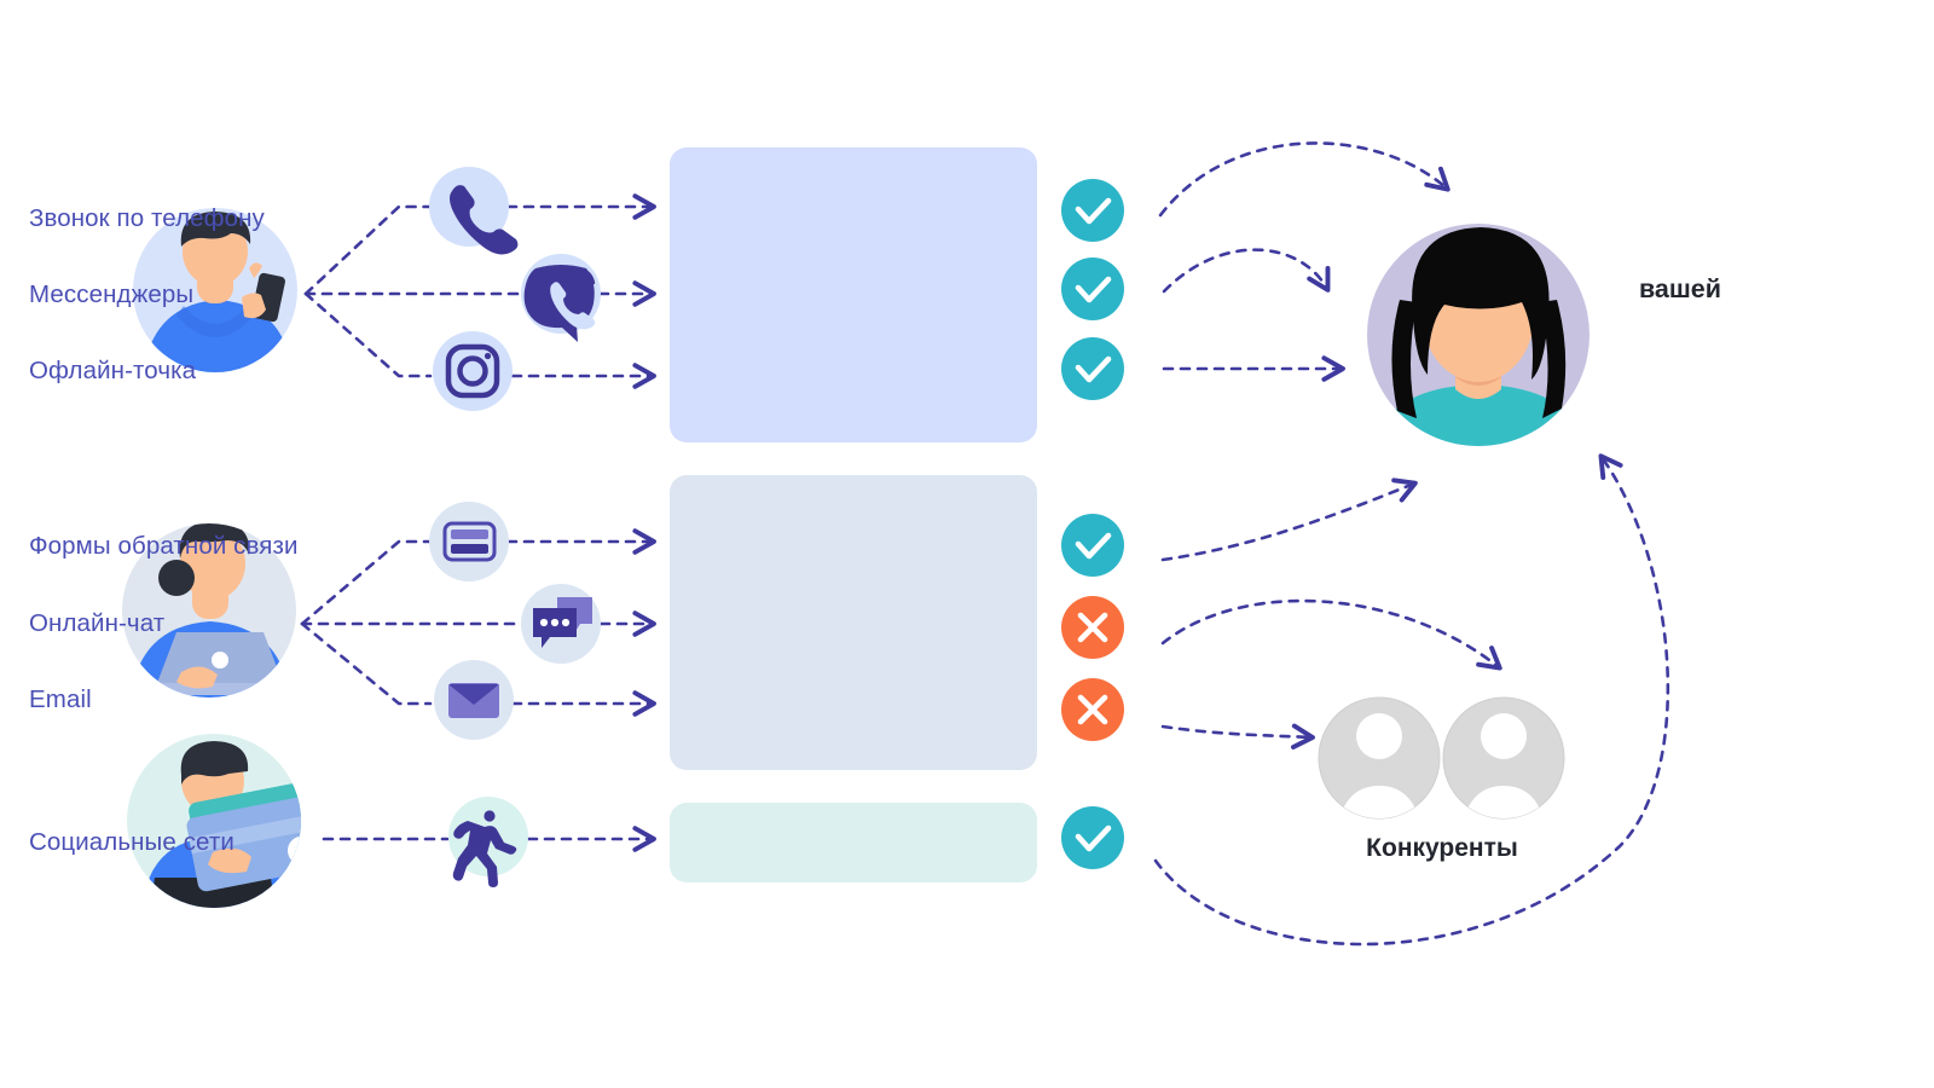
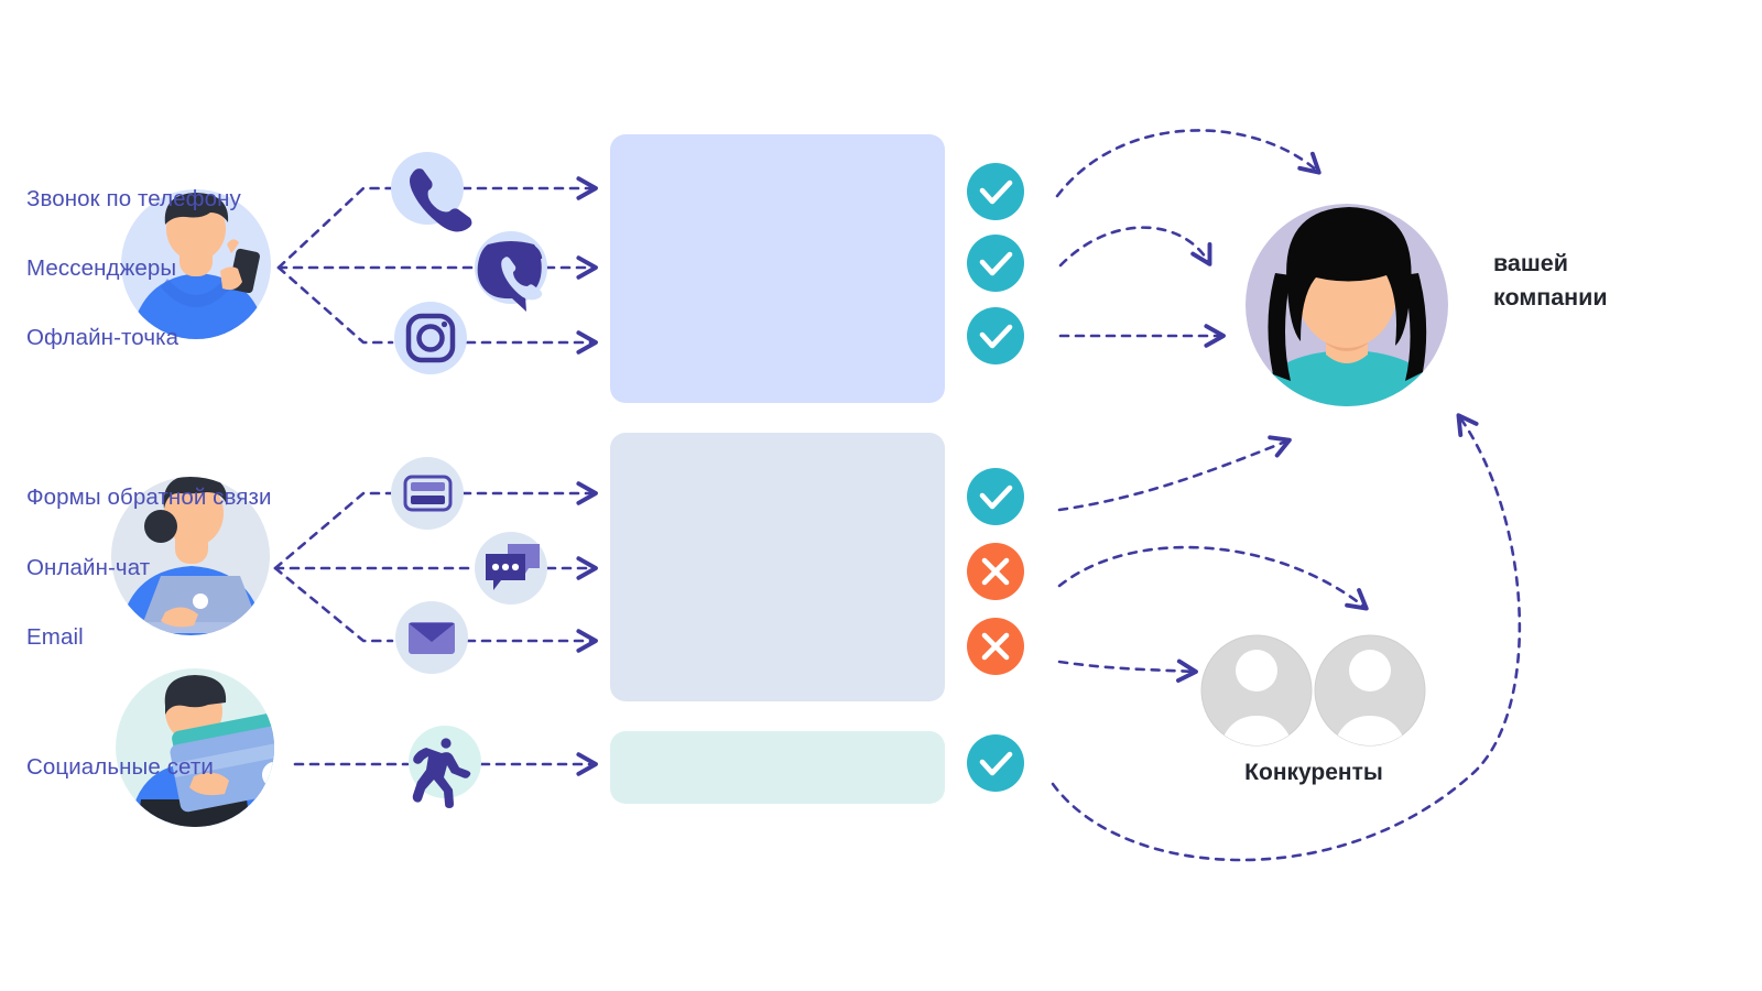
  Звонок по телефону
  Мессенджеры
  Офлайн-точка
  Формы обратной связи
  Онлайн-чат
  Email
  Социальные сети
  вашей
+ компании
  Конкуренты
